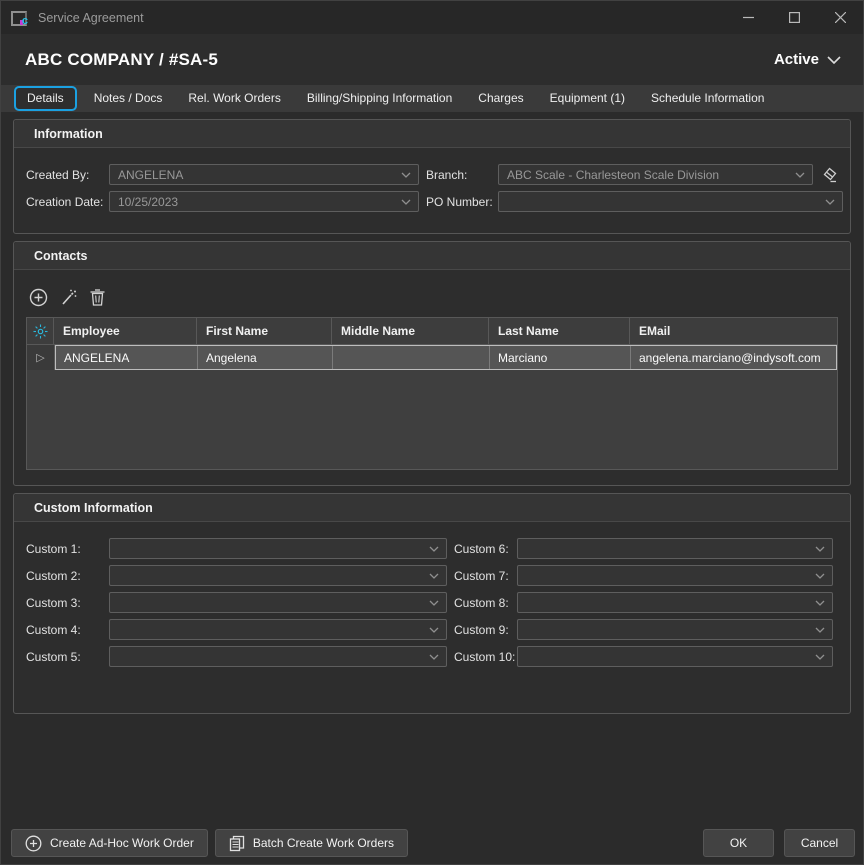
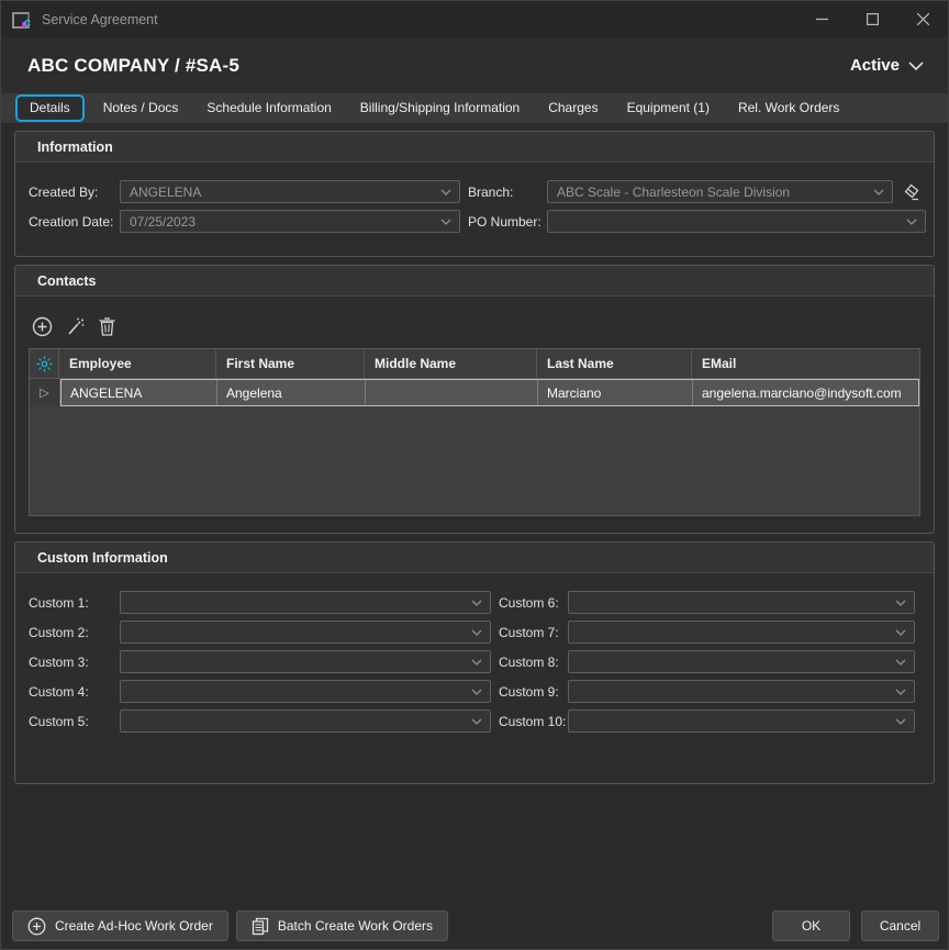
  c
  Service Agreement
  ABC COMPANY / #SA-5
  Active
  Details
  Notes / Docs
- Rel. Work Orders
+ Schedule Information
  Billing/Shipping Information
  Charges
  Equipment (1)
- Schedule Information
+ Rel. Work Orders
  Information
  Created By:
  ANGELENA
  Branch:
  ABC Scale - Charlesteon Scale Division
  Creation Date:
- 10/25/2023
+ 07/25/2023
  PO Number:
  Contacts
  Employee
  First Name
  Middle Name
  Last Name
  EMail
  ▷
  ANGELENA
  Angelena
  Marciano
  angelena.marciano@indysoft.com
  Custom Information
  Custom 1:
  Custom 6:
  Custom 2:
  Custom 7:
  Custom 3:
  Custom 8:
  Custom 4:
  Custom 9:
  Custom 5:
  Custom 10:
  Create Ad-Hoc Work Order
  Batch Create Work Orders
  OK
  Cancel
